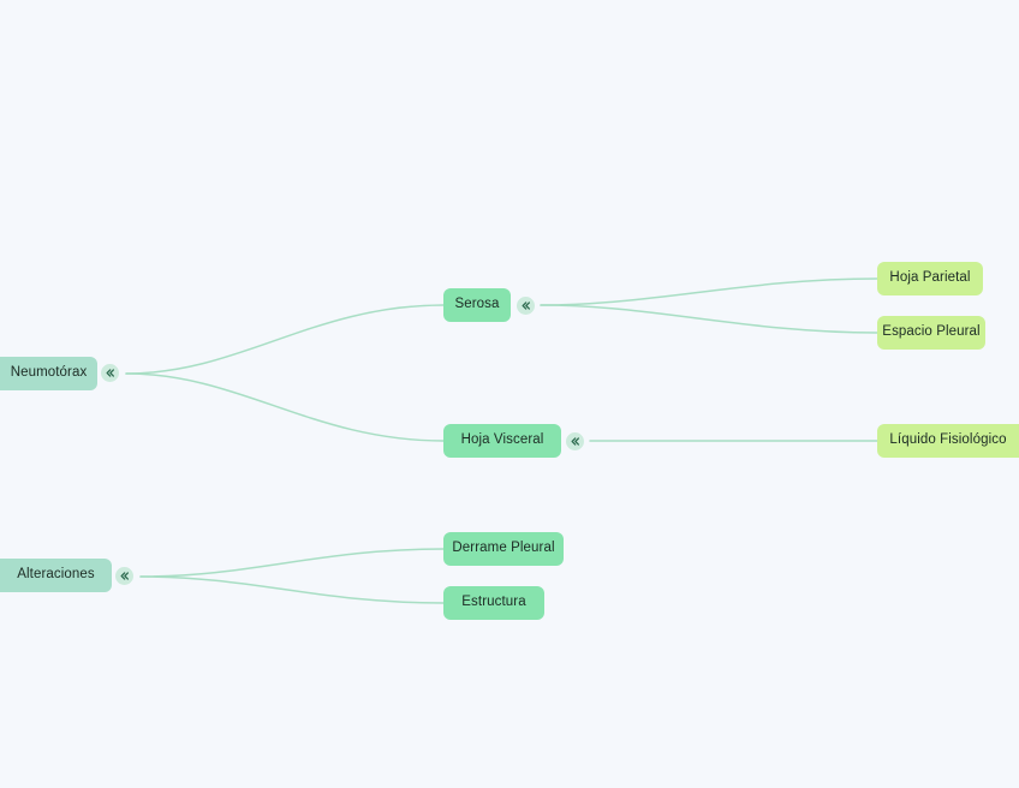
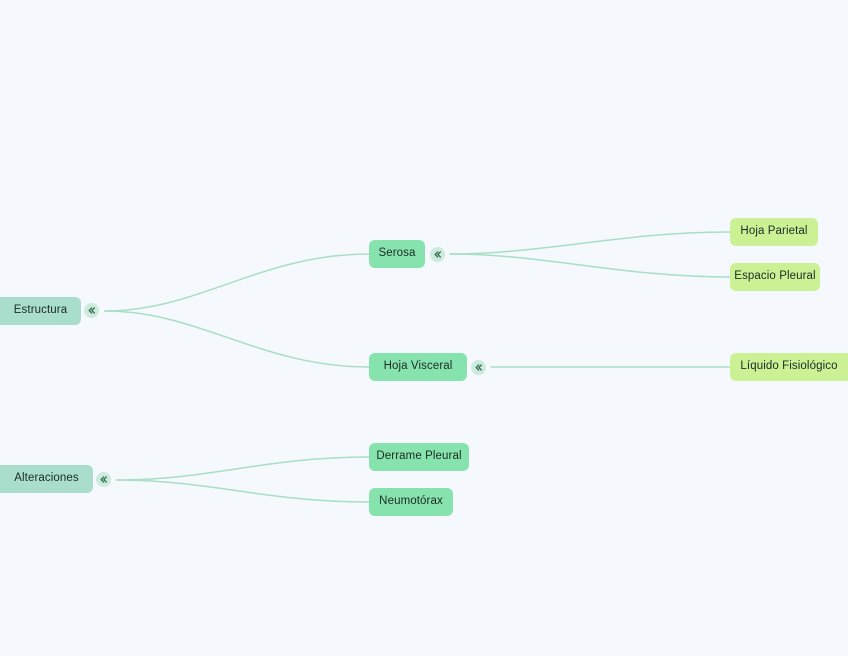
- Neumotórax
+ Estructura
  Serosa
  Hoja Visceral
  Hoja Parietal
  Espacio Pleural
  Líquido Fisiológico
  Alteraciones
  Derrame Pleural
- Estructura
+ Neumotórax
